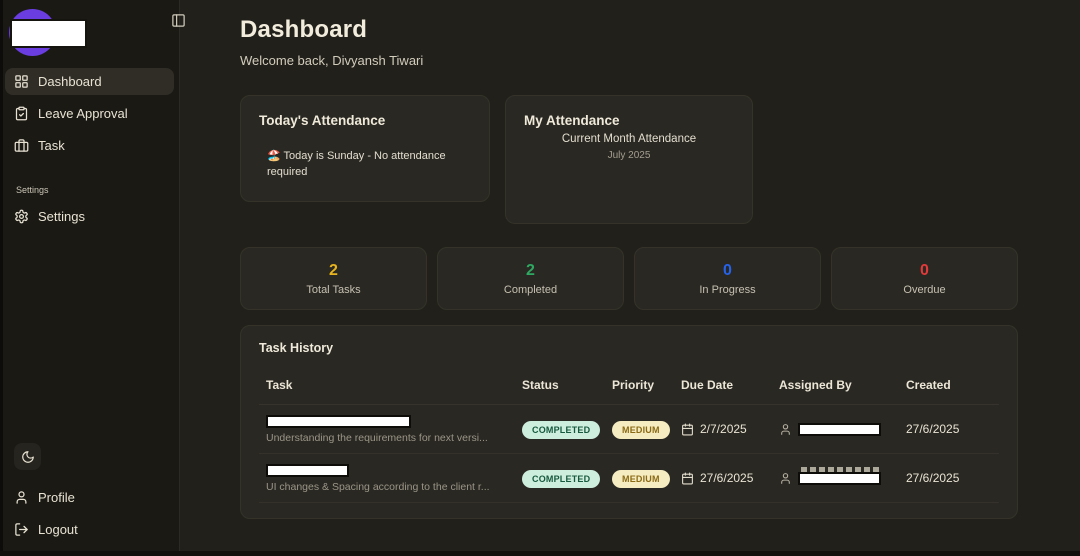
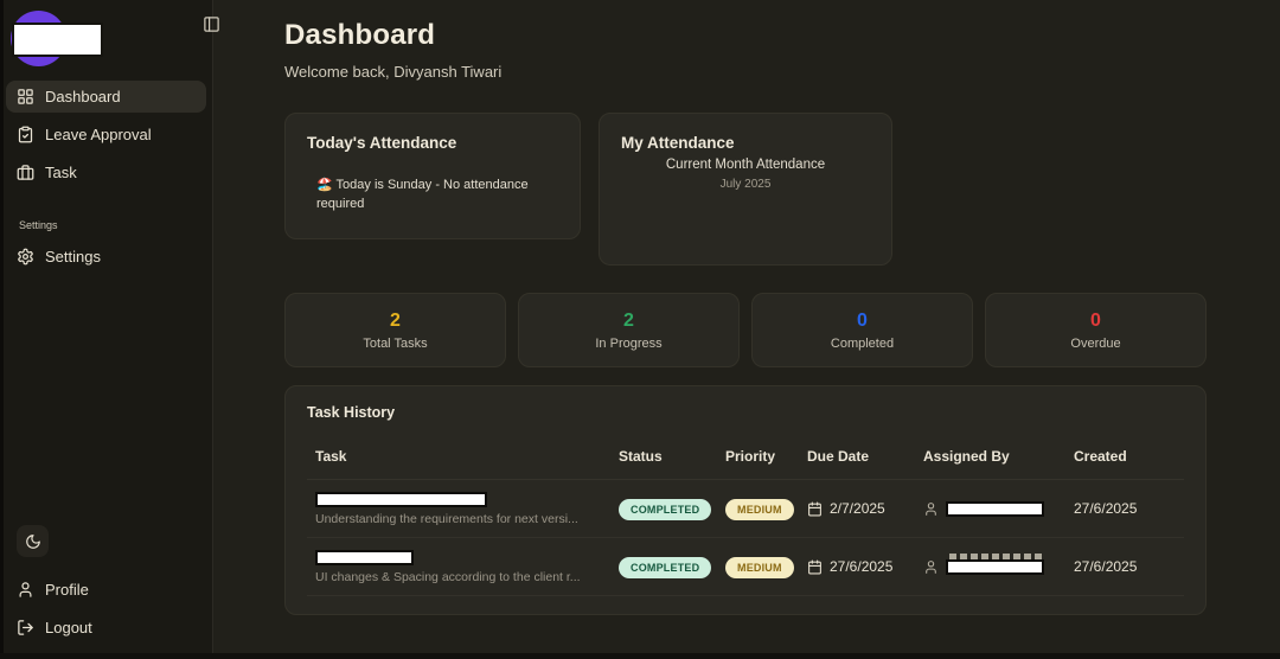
  Dashboard
  Leave Approval
  Task
  Settings
  Settings
  Profile
  Logout
  Dashboard
  Welcome back, Divyansh Tiwari
  Today's Attendance
  🏖️ Today is Sunday - No attendance required
  My Attendance
  Current Month Attendance
  July 2025
  2
  Total Tasks
  2
- Completed
+ In Progress
  0
- In Progress
+ Completed
  0
  Overdue
  Task History
  Task
  Status
  Priority
  Due Date
  Assigned By
  Created
  Understanding the requirements for next versi...
  COMPLETED
  MEDIUM
  2/7/2025
  27/6/2025
  UI changes & Spacing according to the client r...
  COMPLETED
  MEDIUM
  27/6/2025
  27/6/2025
